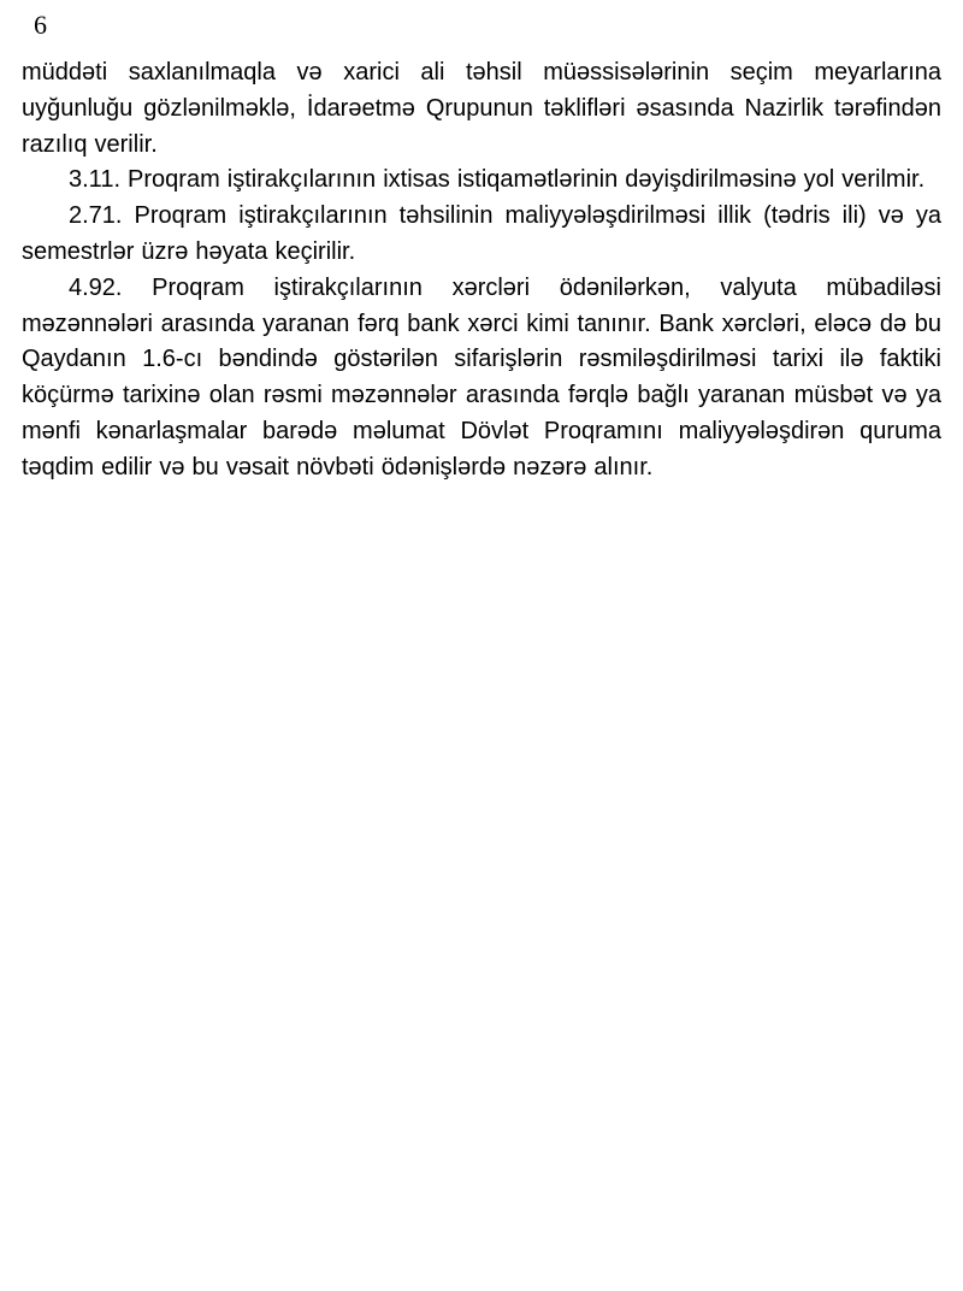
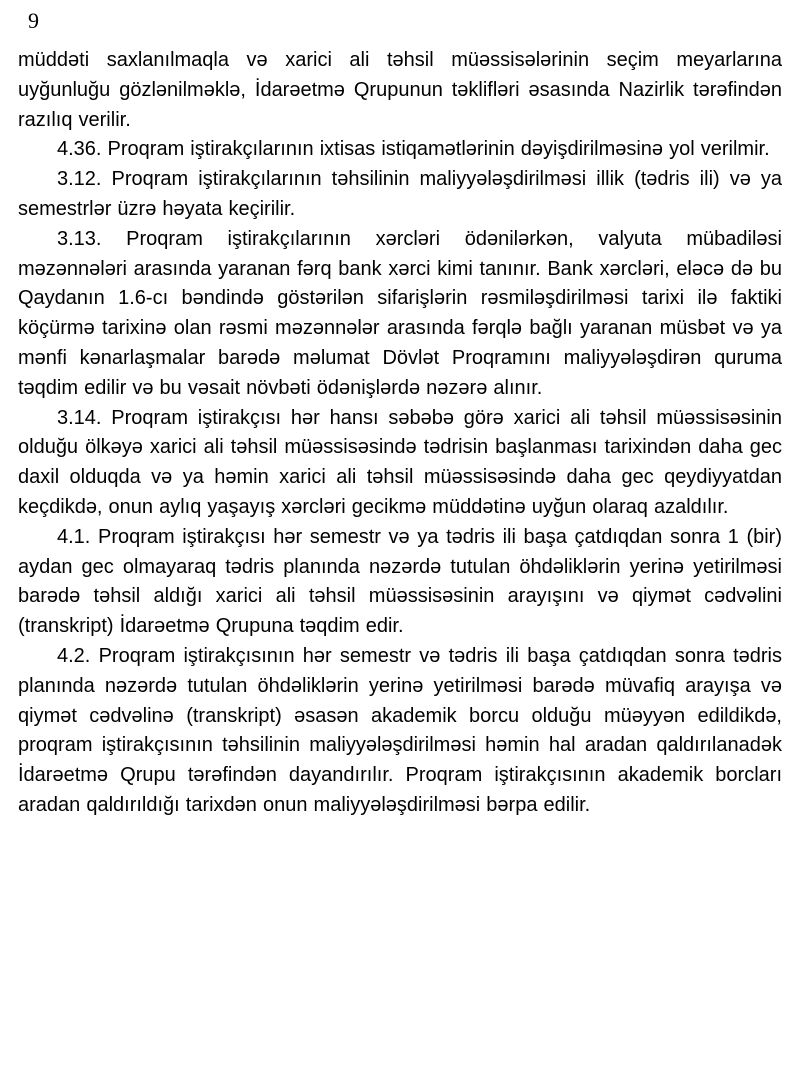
- 6
+ 9
  müddəti saxlanılmaqla və xarici ali təhsil müəssisələrinin seçim meyarlarına uyğunluğu gözlənilməklə, İdarəetmə Qrupunun təklifləri əsasında Nazirlik tərəfindən razılıq verilir.
- 3.11. Proqram iştirakçılarının ixtisas istiqamətlərinin dəyişdirilməsinə yol verilmir.
+ 4.36. Proqram iştirakçılarının ixtisas istiqamətlərinin dəyişdirilməsinə yol verilmir.
- 2.71. Proqram iştirakçılarının təhsilinin maliyyələşdirilməsi illik (tədris ili) və ya semestrlər üzrə həyata keçirilir.
+ 3.12. Proqram iştirakçılarının təhsilinin maliyyələşdirilməsi illik (tədris ili) və ya semestrlər üzrə həyata keçirilir.
- 4.92. Proqram iştirakçılarının xərcləri ödənilərkən, valyuta mübadiləsi məzənnələri arasında yaranan fərq bank xərci kimi tanınır. Bank xərcləri, eləcə də bu Qaydanın 1.6-cı bəndində göstərilən sifarişlərin rəsmiləşdirilməsi tarixi ilə faktiki köçürmə tarixinə olan rəsmi məzənnələr arasında fərqlə bağlı yaranan müsbət və ya mənfi kənarlaşmalar barədə məlumat Dövlət Proqramını maliyyələşdirən quruma təqdim edilir və bu vəsait növbəti ödənişlərdə nəzərə alınır.
+ 3.13. Proqram iştirakçılarının xərcləri ödənilərkən, valyuta mübadiləsi məzənnələri arasında yaranan fərq bank xərci kimi tanınır. Bank xərcləri, eləcə də bu Qaydanın 1.6-cı bəndində göstərilən sifarişlərin rəsmiləşdirilməsi tarixi ilə faktiki köçürmə tarixinə olan rəsmi məzənnələr arasında fərqlə bağlı yaranan müsbət və ya mənfi kənarlaşmalar barədə məlumat Dövlət Proqramını maliyyələşdirən quruma təqdim edilir və bu vəsait növbəti ödənişlərdə nəzərə alınır.
+ 3.14. Proqram iştirakçısı hər hansı səbəbə görə xarici ali təhsil müəssisəsinin olduğu ölkəyə xarici ali təhsil müəssisəsində tədrisin başlanması tarixindən daha gec daxil olduqda və ya həmin xarici ali təhsil müəssisəsində daha gec qeydiyyatdan keçdikdə, onun aylıq yaşayış xərcləri gecikmə müddətinə uyğun olaraq azaldılır.
+ 4.1. Proqram iştirakçısı hər semestr və ya tədris ili başa çatdıqdan sonra 1 (bir) aydan gec olmayaraq tədris planında nəzərdə tutulan öhdəliklərin yerinə yetirilməsi barədə təhsil aldığı xarici ali təhsil müəssisəsinin arayışını və qiymət cədvəlini (transkript) İdarəetmə Qrupuna təqdim edir.
+ 4.2. Proqram iştirakçısının hər semestr və tədris ili başa çatdıqdan sonra tədris planında nəzərdə tutulan öhdəliklərin yerinə yetirilməsi barədə müvafiq arayışa və qiymət cədvəlinə (transkript) əsasən akademik borcu olduğu müəyyən edildikdə, proqram iştirakçısının təhsilinin maliyyələşdirilməsi həmin hal aradan qaldırılanadək İdarəetmə Qrupu tərəfindən dayandırılır. Proqram iştirakçısının akademik borcları aradan qaldırıldığı tarixdən onun maliyyələşdirilməsi bərpa edilir.
